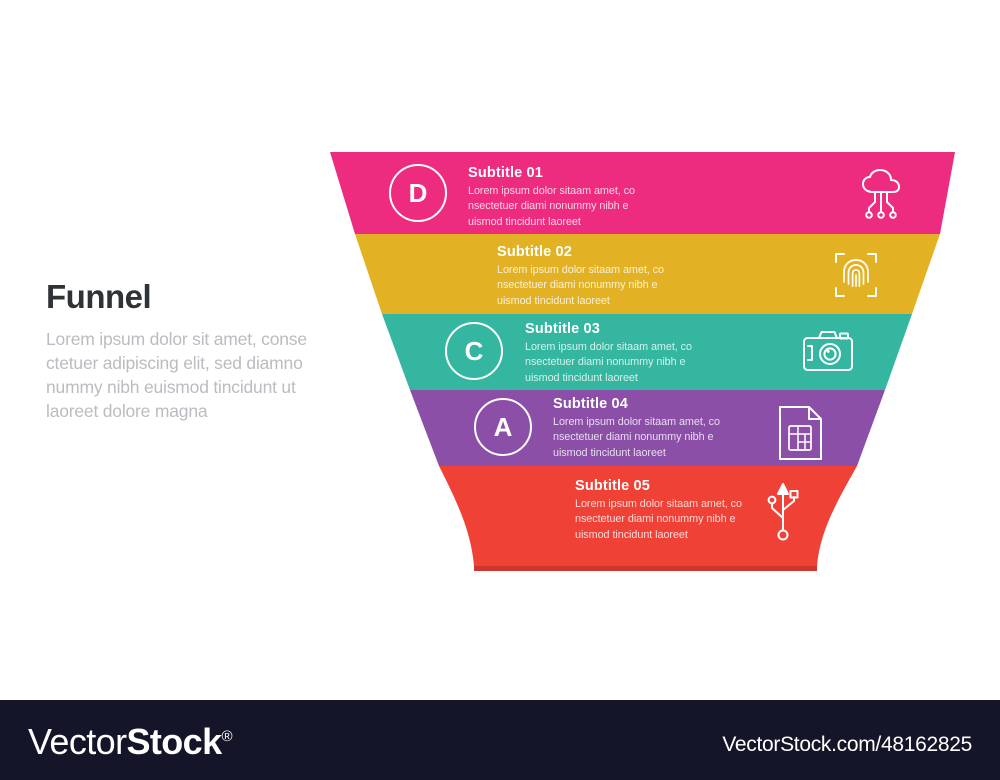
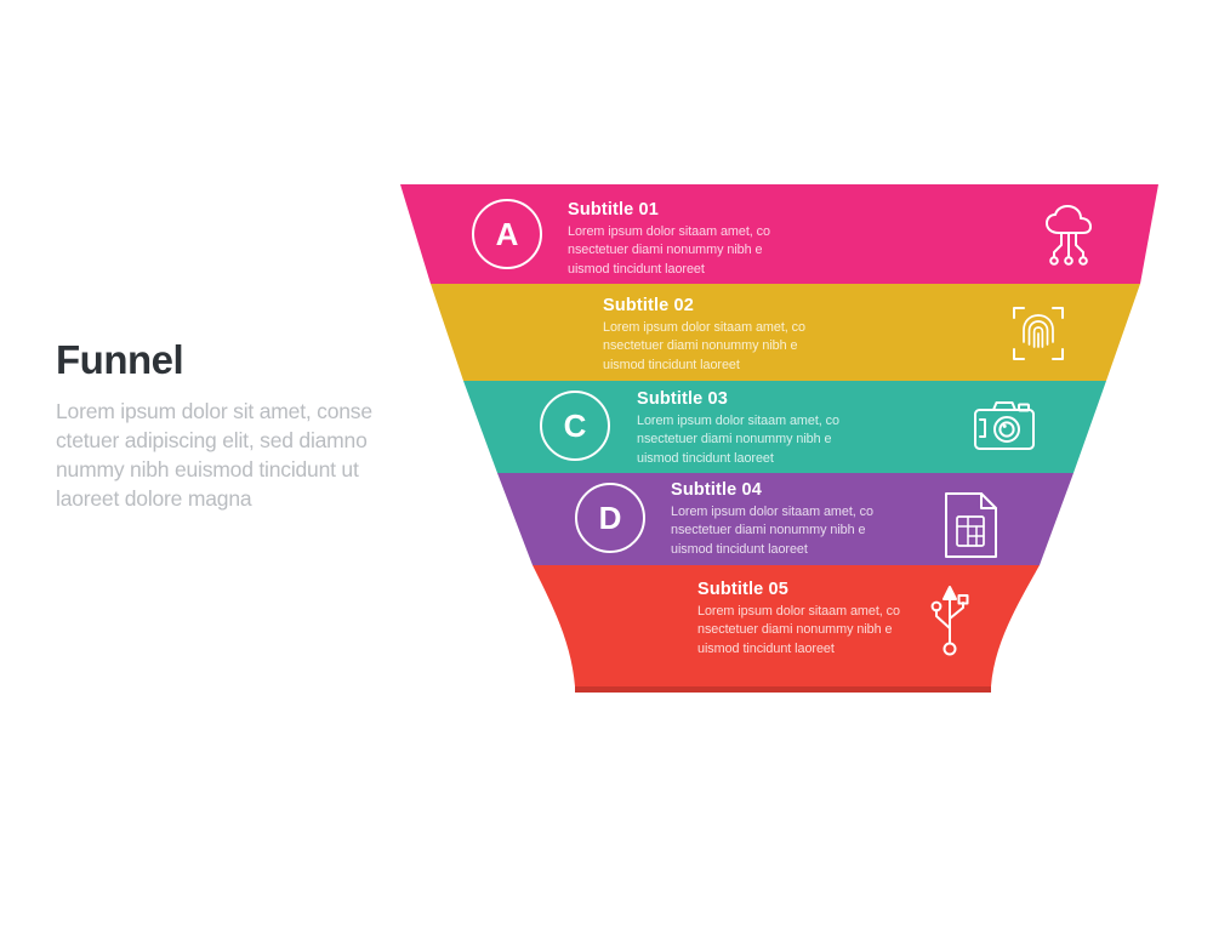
  Funnel
  Lorem ipsum dolor sit amet, conse ctetuer adipiscing elit, sed diamno nummy nibh euismod tincidunt ut laoreet dolore magna
- D
+ A
  C
- A
+ D
  Subtitle 01
  Lorem ipsum dolor sitaam amet, co
  nsectetuer diami nonummy nibh e
  uismod tincidunt laoreet
  Subtitle 02
  Lorem ipsum dolor sitaam amet, co
  nsectetuer diami nonummy nibh e
  uismod tincidunt laoreet
  Subtitle 03
  Lorem ipsum dolor sitaam amet, co
  nsectetuer diami nonummy nibh e
  uismod tincidunt laoreet
  Subtitle 04
  Lorem ipsum dolor sitaam amet, co
  nsectetuer diami nonummy nibh e
  uismod tincidunt laoreet
  Subtitle 05
  Lorem ipsum dolor sitaam amet, co
  nsectetuer diami nonummy nibh e
  uismod tincidunt laoreet
- VectorStock®
- VectorStock.com/48162825
